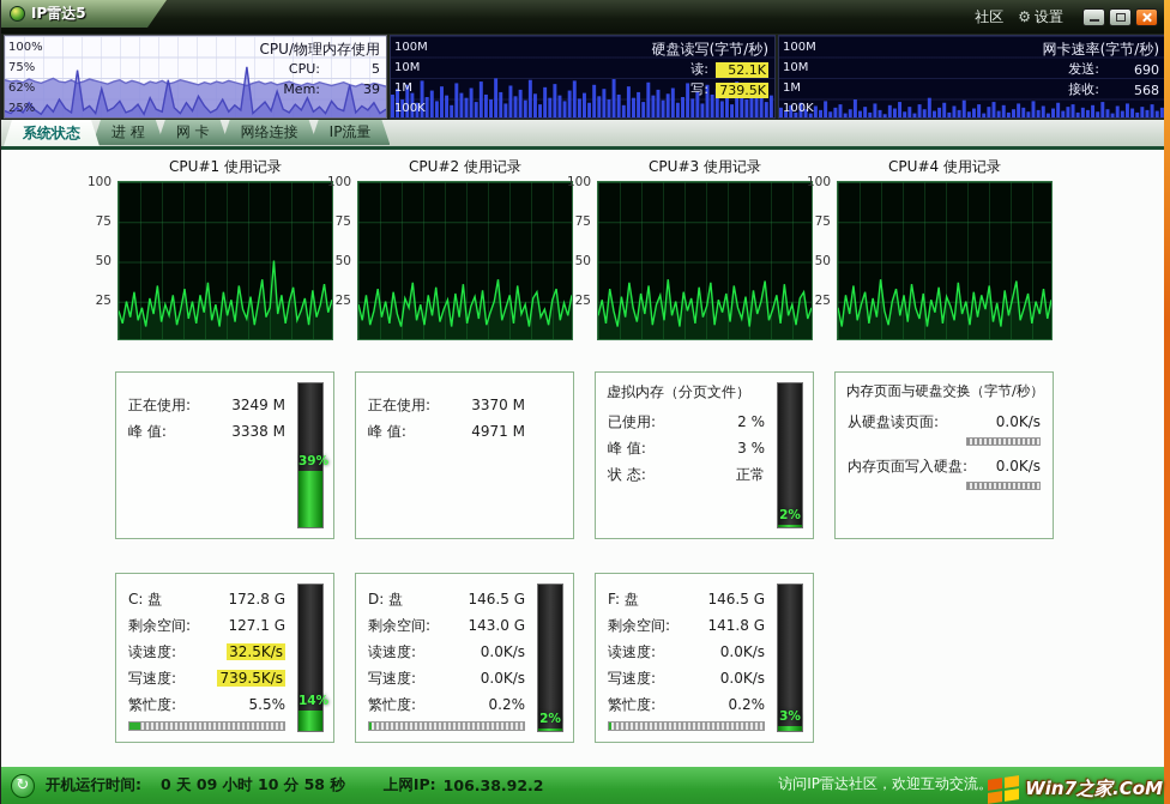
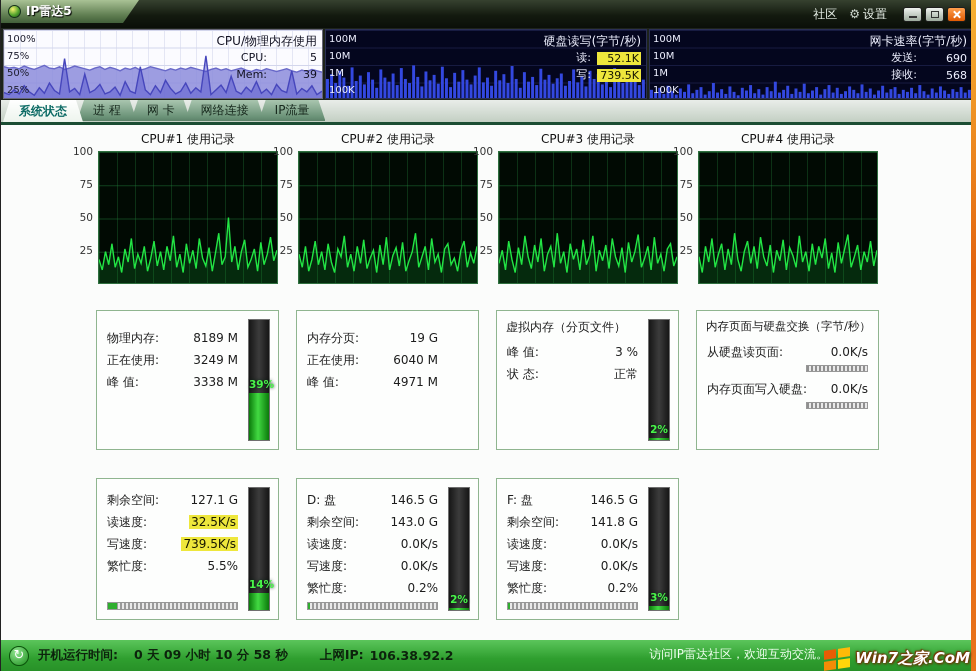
  IP雷达5
  社区
  ⚙
  设置
  100%
  75%
- 62%
+ 50%
  25%
  CPU/物理内存使用
  CPU:
  5
  Mem:
  39
  100M
  10M
  1M
  100K
  硬盘读写(字节/秒)
  读:
  52.1K
  写:
  739.5K
  100M
  10M
  1M
  100K
  网卡速率(字节/秒)
  发送:
  690
  接收:
  568
  系统状态
  进 程
  网 卡
  网络连接
  IP流量
  CPU#1 使用记录
  100
  75
  50
  25
  CPU#2 使用记录
  100
  75
  50
  25
  CPU#3 使用记录
  100
  75
  50
  25
  CPU#4 使用记录
  100
  75
  50
  25
+ 物理内存:
+ 8189 M
  正在使用:
  3249 M
  峰 值:
  3338 M
  39%
+ 内存分页:
+ 19 G
  正在使用:
- 3370 M
+ 6040 M
  峰 值:
  4971 M
  虚拟内存（分页文件）
- 已使用:
- 2 %
  峰 值:
  3 %
  状 态:
  正常
  2%
  内存页面与硬盘交换（字节/秒）
  从硬盘读页面:
  0.0K/s
  内存页面写入硬盘:
  0.0K/s
- C: 盘
- 172.8 G
  剩余空间:
  127.1 G
  读速度:
  32.5K/s
  写速度:
  739.5K/s
  繁忙度:
  5.5%
  14%
  D: 盘
  146.5 G
  剩余空间:
  143.0 G
  读速度:
  0.0K/s
  写速度:
  0.0K/s
  繁忙度:
  0.2%
  2%
  F: 盘
  146.5 G
  剩余空间:
  141.8 G
  读速度:
  0.0K/s
  写速度:
  0.0K/s
  繁忙度:
  0.2%
  3%
  ↻
  开机运行时间:
  0 天 09 小时 10 分 58 秒
  上网IP:
  106.38.92.2
  访问IP雷达社区，欢迎互动交流。
  Win7之家.CoM
